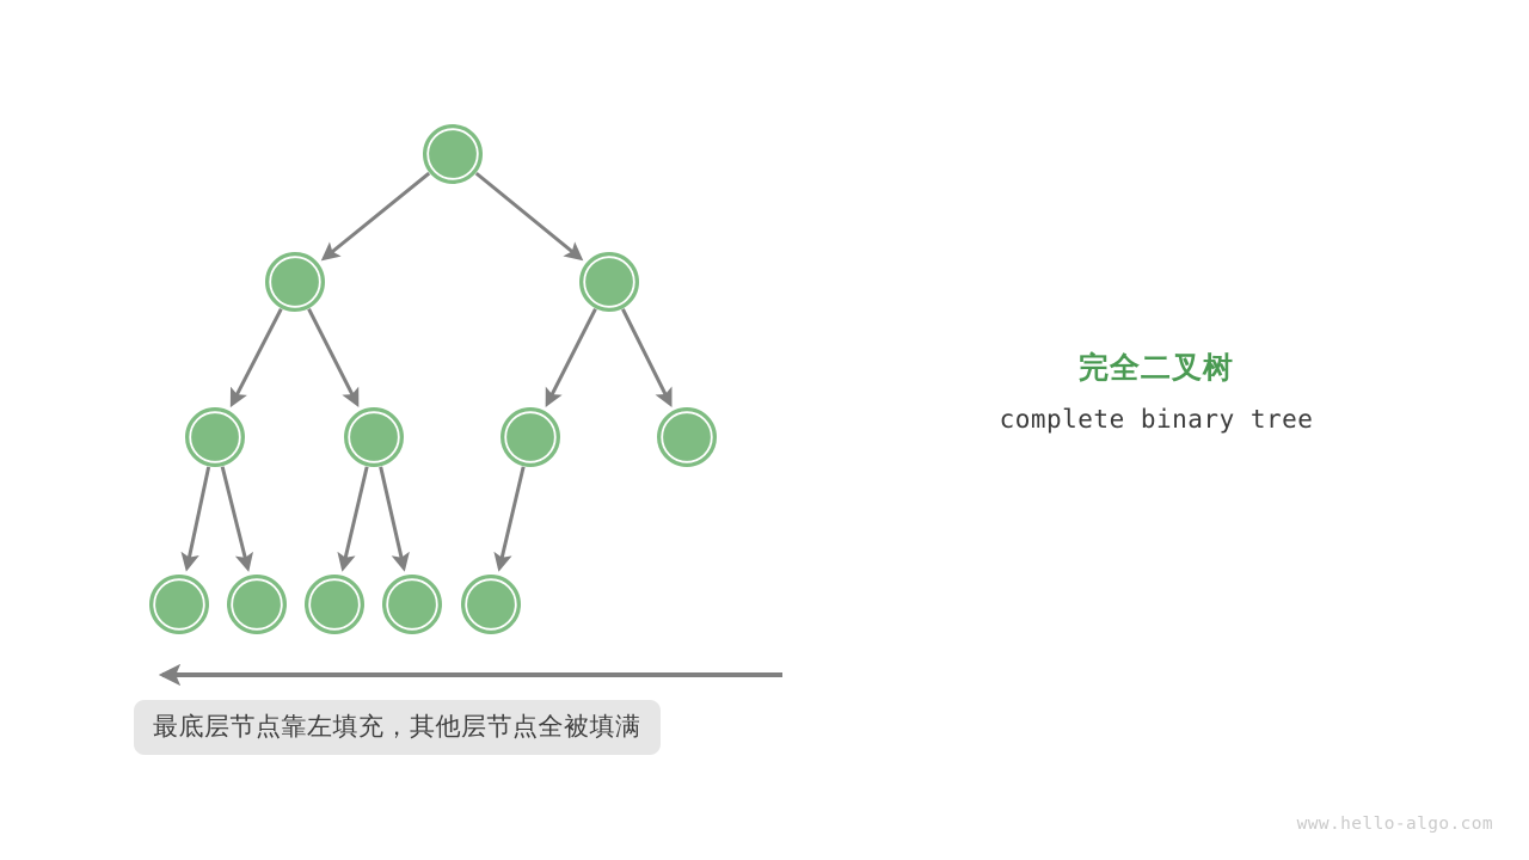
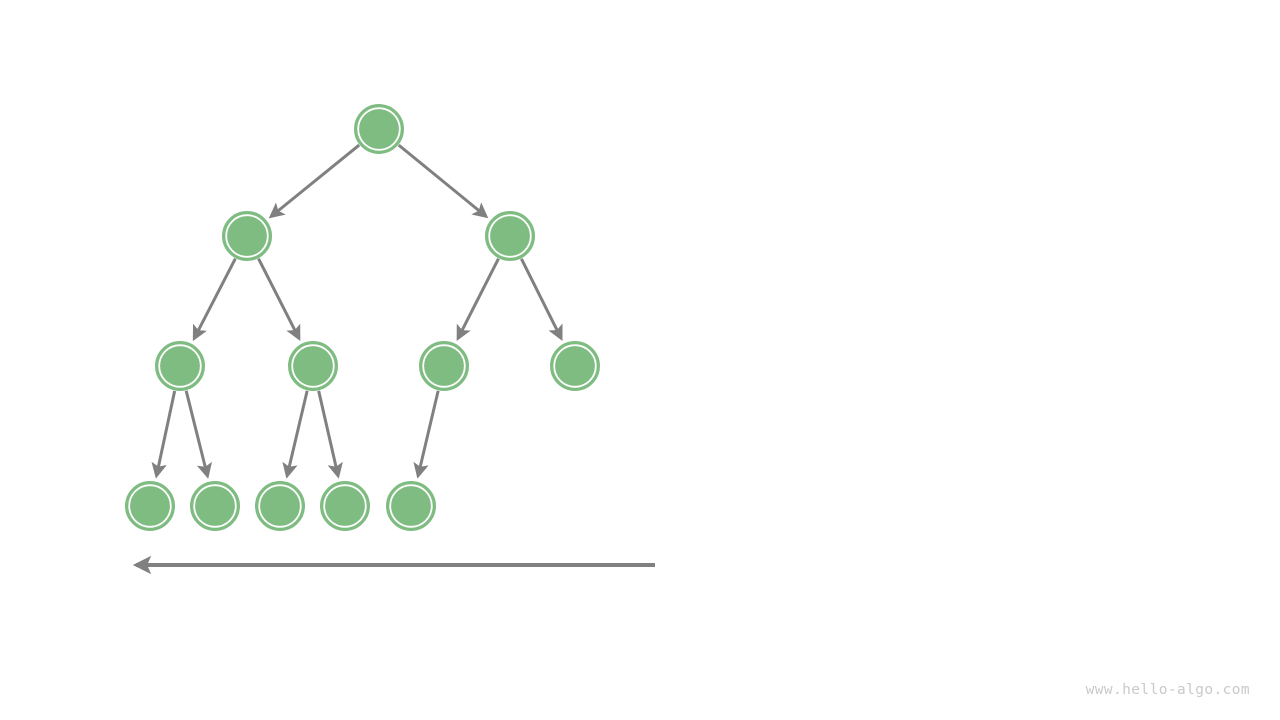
- 完全二叉树
- complete binary tree
- 最底层节点靠左填充，其他层节点全被填满
  www.hello-algo.com
